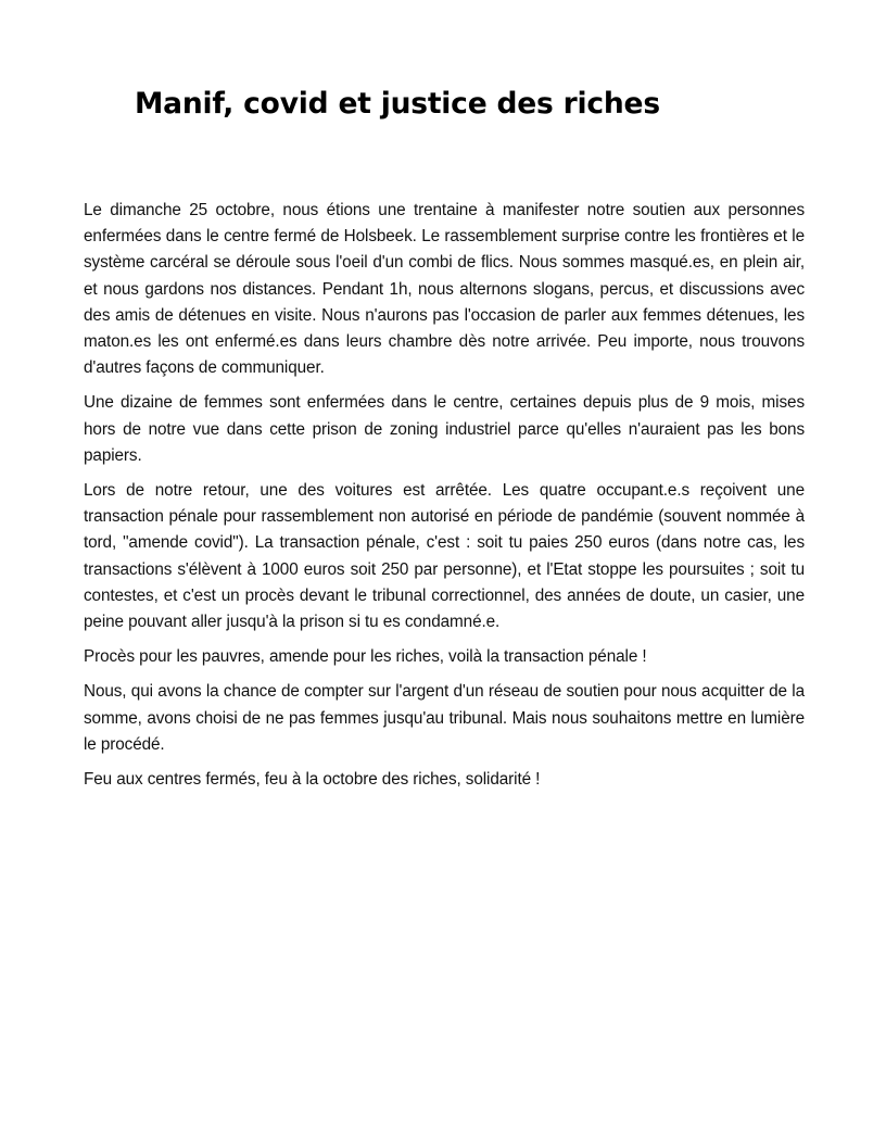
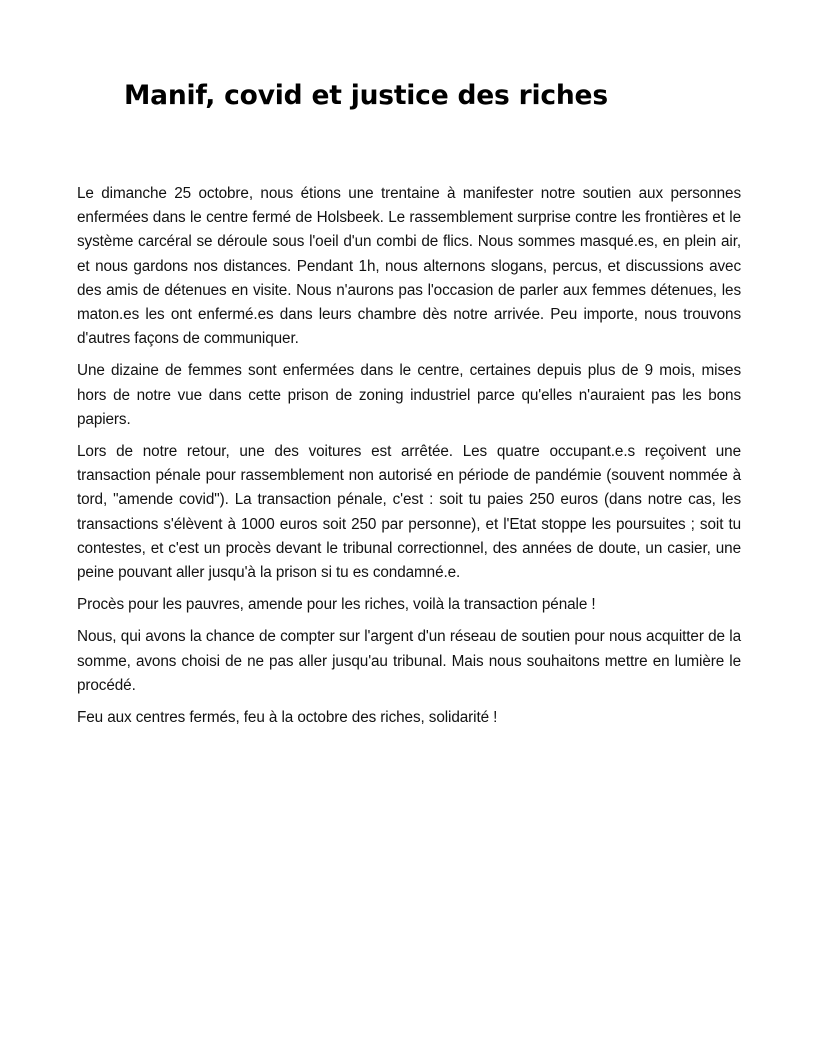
  Manif, covid et justice des riches
  Le dimanche 25 octobre, nous étions une trentaine à manifester notre soutien aux personnes enfermées dans le centre fermé de Holsbeek. Le rassemblement surprise contre les frontières et le système carcéral se déroule sous l'oeil d'un combi de flics. Nous sommes masqué.es, en plein air, et nous gardons nos distances. Pendant 1h, nous alternons slogans, percus, et discussions avec des amis de détenues en visite. Nous n'aurons pas l'occasion de parler aux femmes détenues, les maton.es les ont enfermé.es dans leurs chambre dès notre arrivée. Peu importe, nous trouvons d'autres façons de communiquer.
  Une dizaine de femmes sont enfermées dans le centre, certaines depuis plus de 9 mois, mises hors de notre vue dans cette prison de zoning industriel parce qu'elles n'auraient pas les bons papiers.
  Lors de notre retour, une des voitures est arrêtée. Les quatre occupant.e.s reçoivent une transaction pénale pour rassemblement non autorisé en période de pandémie (souvent nommée à tord, "amende covid"). La transaction pénale, c'est : soit tu paies 250 euros (dans notre cas, les transactions s'élèvent à 1000 euros soit 250 par personne), et l'Etat stoppe les poursuites ; soit tu contestes, et c'est un procès devant le tribunal correctionnel, des années de doute, un casier, une peine pouvant aller jusqu'à la prison si tu es condamné.e.
  Procès pour les pauvres, amende pour les riches, voilà la transaction pénale !
- Nous, qui avons la chance de compter sur l'argent d'un réseau de soutien pour nous acquitter de la somme, avons choisi de ne pas femmes jusqu'au tribunal. Mais nous souhaitons mettre en lumière le procédé.
+ Nous, qui avons la chance de compter sur l'argent d'un réseau de soutien pour nous acquitter de la somme, avons choisi de ne pas aller jusqu'au tribunal. Mais nous souhaitons mettre en lumière le procédé.
  Feu aux centres fermés, feu à la octobre des riches, solidarité !
